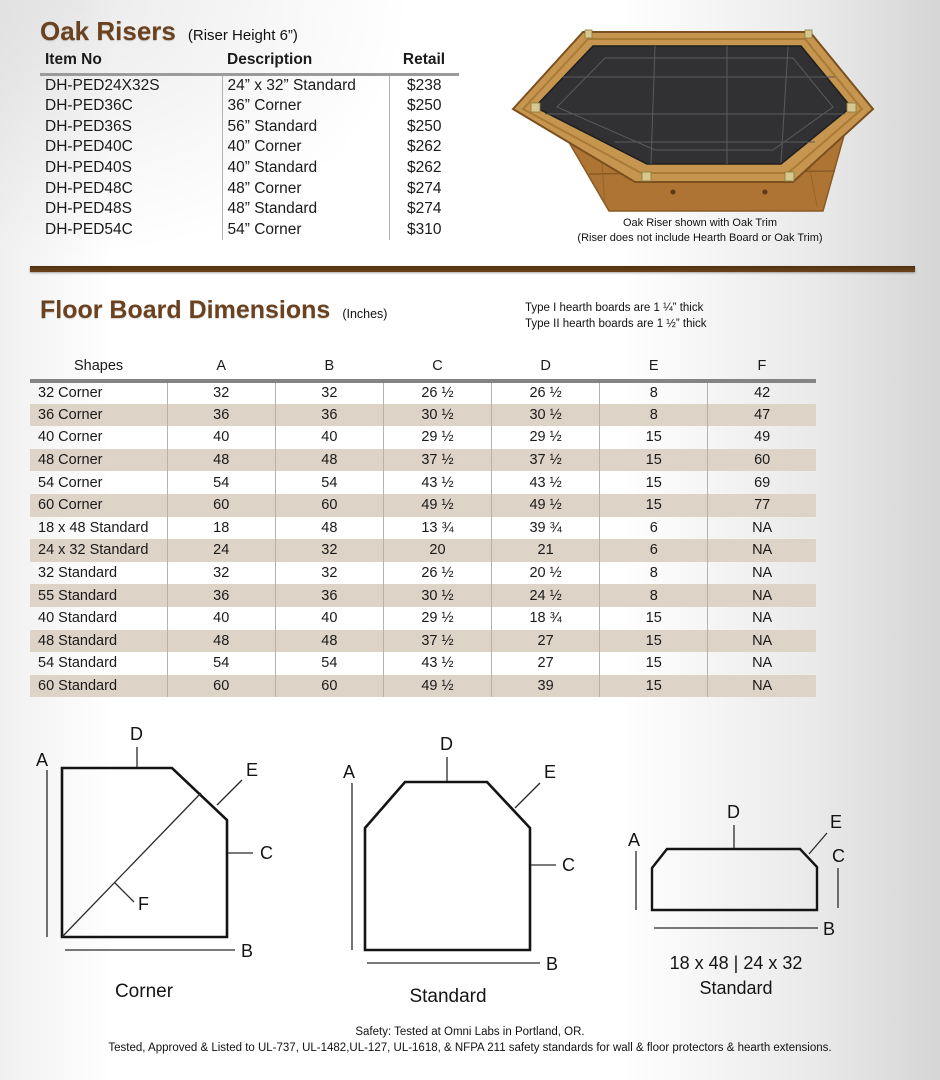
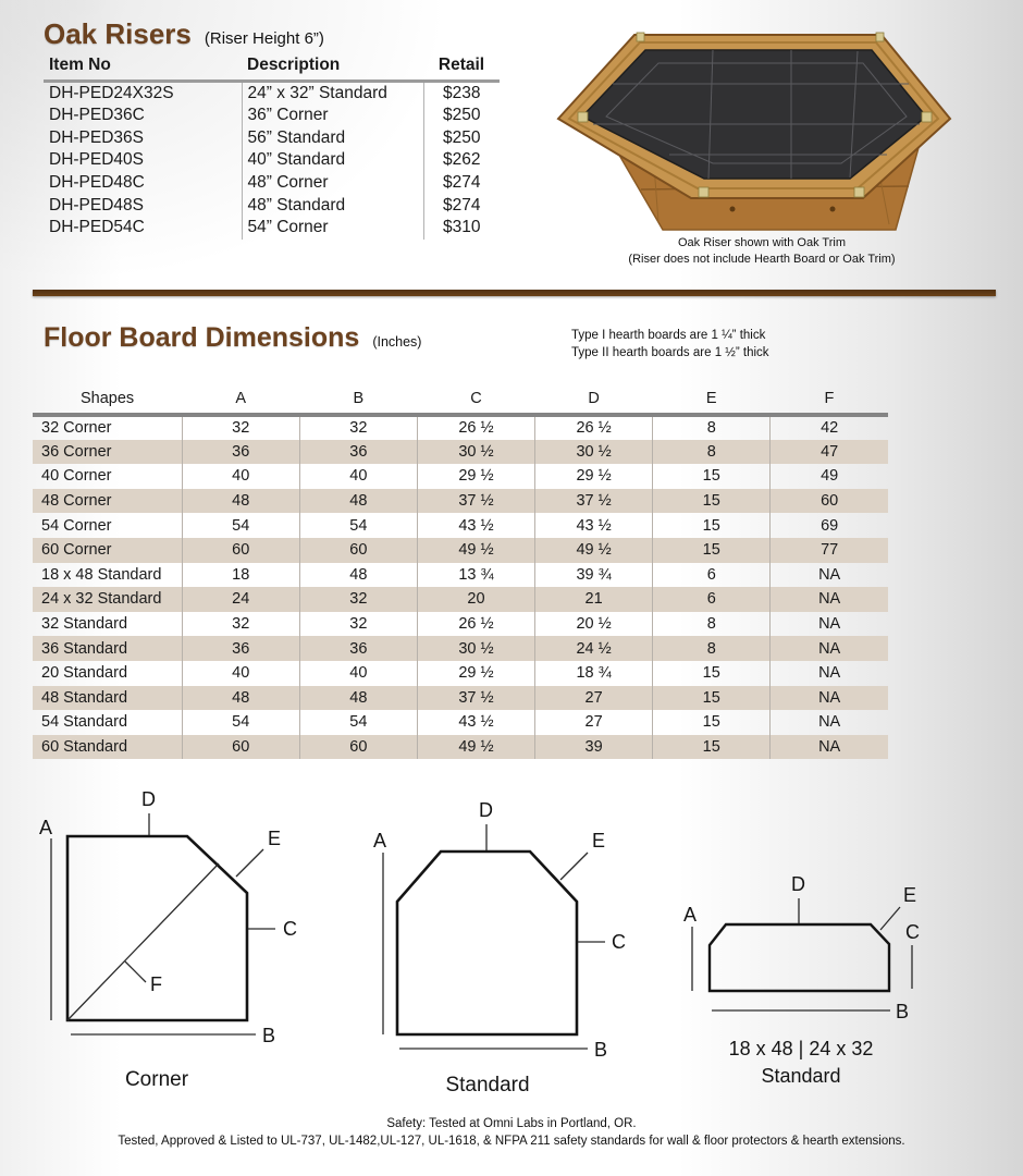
  Oak Risers
  (Riser Height 6”)
  Item No	Description	Retail
  DH-PED24X32S	24” x 32” Standard	$238
  DH-PED36C	36” Corner	$250
  DH-PED36S	56” Standard	$250
- DH-PED40C	40” Corner	$262
  DH-PED40S	40” Standard	$262
  DH-PED48C	48” Corner	$274
  DH-PED48S	48” Standard	$274
  DH-PED54C	54” Corner	$310
  Oak Riser shown with Oak Trim
  (Riser does not include Hearth Board or Oak Trim)
  Floor Board Dimensions
  (Inches)
  Type I hearth boards are 1 ¼” thick
  Type II hearth boards are 1 ½” thick
  Shapes	A	B	C	D	E	F
  32 Corner	32	32	26 ½	26 ½	8	42
  36 Corner	36	36	30 ½	30 ½	8	47
  40 Corner	40	40	29 ½	29 ½	15	49
  48 Corner	48	48	37 ½	37 ½	15	60
  54 Corner	54	54	43 ½	43 ½	15	69
  60 Corner	60	60	49 ½	49 ½	15	77
  18 x 48 Standard	18	48	13 ¾	39 ¾	6	NA
  24 x 32 Standard	24	32	20	21	6	NA
  32 Standard	32	32	26 ½	20 ½	8	NA
- 55 Standard	36	36	30 ½	24 ½	8	NA
+ 36 Standard	36	36	30 ½	24 ½	8	NA
- 40 Standard	40	40	29 ½	18 ¾	15	NA
+ 20 Standard	40	40	29 ½	18 ¾	15	NA
  48 Standard	48	48	37 ½	27	15	NA
  54 Standard	54	54	43 ½	27	15	NA
  60 Standard	60	60	49 ½	39	15	NA
  A
  F
  D
  E
  C
  B
  Corner
  A
  D
  E
  C
  B
  Standard
  A
  D
  E
  C
  B
  18 x 48 | 24 x 32
  Standard
  Safety: Tested at Omni Labs in Portland, OR.
  Tested, Approved & Listed to UL-737, UL-1482,UL-127, UL-1618, & NFPA 211 safety standards for wall & floor protectors & hearth extensions.
